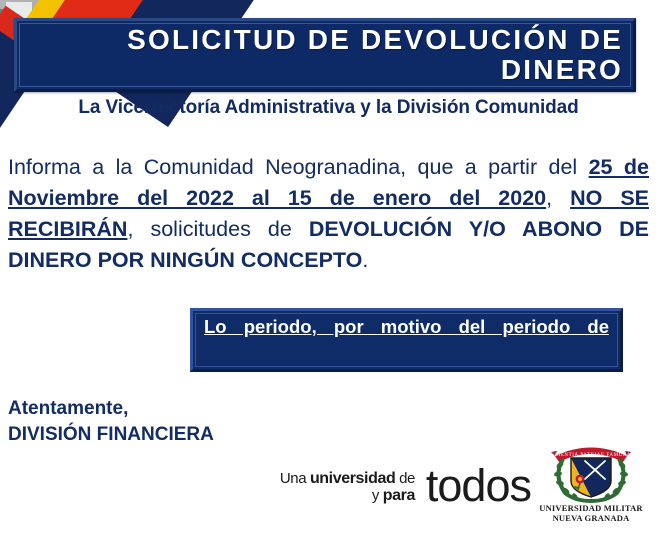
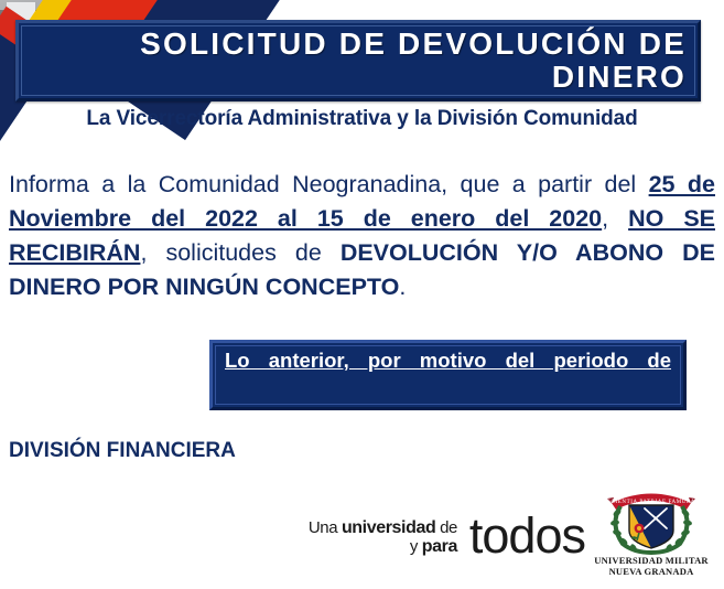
  SOLICITUD DE DEVOLUCIÓN DE
  DINERO
  La Vicerrectoría Administrativa y la División Comunidad
  Informa a la Comunidad Neogranadina, que a partir del 25 de Noviembre del 2022 al 15 de enero del 2020, NO SE RECIBIRÁN, solicitudes de DEVOLUCIÓN Y/O ABONO DE DINERO POR NINGÚN CONCEPTO.
- Lo periodo, por motivo del periodo de
+ Lo anterior, por motivo del periodo de
- Atentamente,
  DIVISIÓN FINANCIERA
  Una universidad de
  y para
  todos
  UNIVERSIDAD MILITAR
  NUEVA GRANADA
